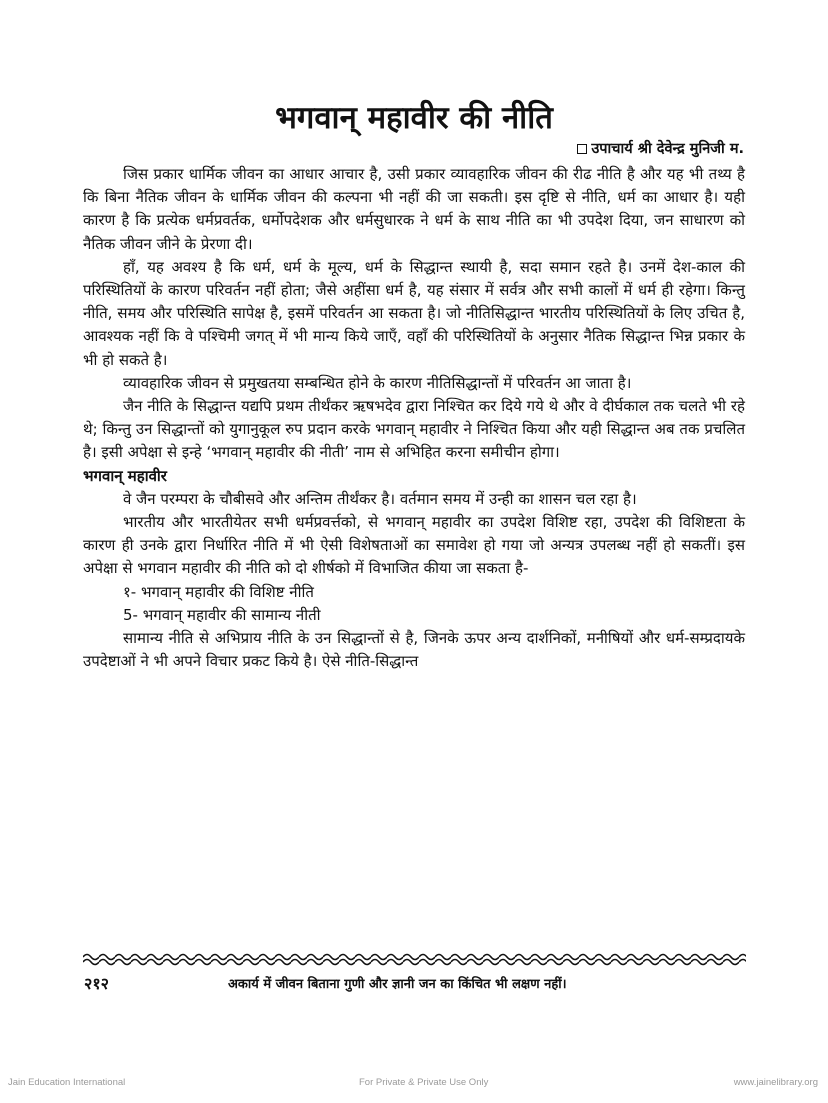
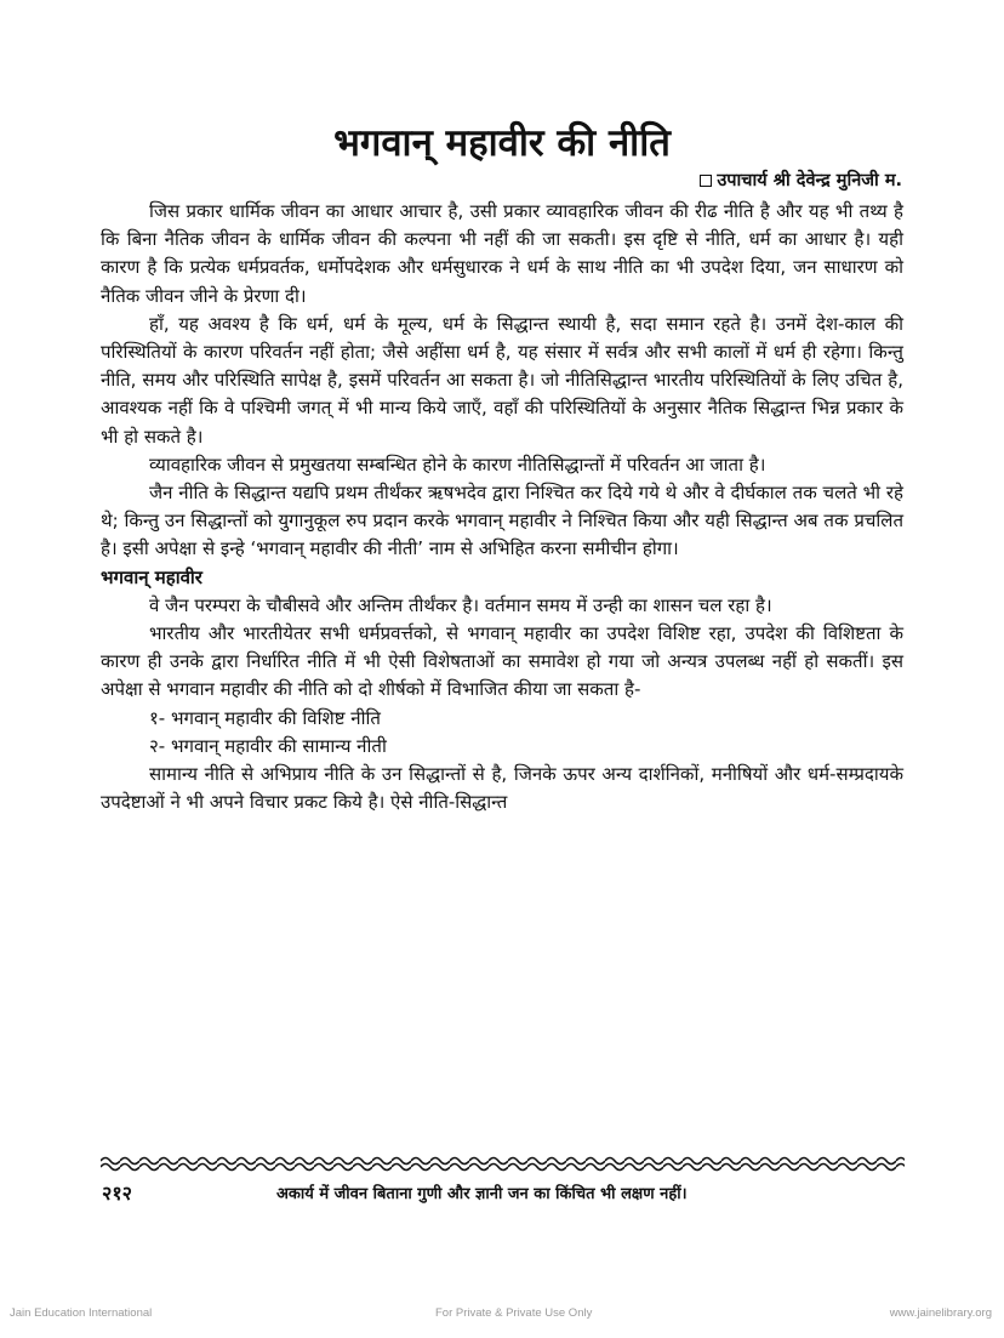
  भगवान् महावीर की नीति
  उपाचार्य श्री देवेन्द्र मुनिजी म.
  जिस प्रकार धार्मिक जीवन का आधार आचार है, उसी प्रकार व्यावहारिक जीवन की रीढ नीति है और यह भी तथ्य है कि बिना नैतिक जीवन के धार्मिक जीवन की कल्पना भी नहीं की जा सकती। इस दृष्टि से नीति, धर्म का आधार है। यही कारण है कि प्रत्येक धर्मप्रवर्तक, धर्मोपदेशक और धर्मसुधारक ने धर्म के साथ नीति का भी उपदेश दिया, जन साधारण को नैतिक जीवन जीने के प्रेरणा दी।
  हाँ, यह अवश्य है कि धर्म, धर्म के मूल्य, धर्म के सिद्धान्त स्थायी है, सदा समान रहते है। उनमें देश-काल की परिस्थितियों के कारण परिवर्तन नहीं होता; जैसे अहींसा धर्म है, यह संसार में सर्वत्र और सभी कालों में धर्म ही रहेगा। किन्तु नीति, समय और परिस्थिति सापेक्ष है, इसमें परिवर्तन आ सकता है। जो नीतिसिद्धान्त भारतीय परिस्थितियों के लिए उचित है, आवश्यक नहीं कि वे पश्चिमी जगत् में भी मान्य किये जाएँ, वहाँ की परिस्थितियों के अनुसार नैतिक सिद्धान्त भिन्न प्रकार के भी हो सकते है।
  व्यावहारिक जीवन से प्रमुखतया सम्बन्धित होने के कारण नीतिसिद्धान्तों में परिवर्तन आ जाता है।
  जैन नीति के सिद्धान्त यद्यपि प्रथम तीर्थंकर ऋषभदेव द्वारा निश्चित कर दिये गये थे और वे दीर्घकाल तक चलते भी रहे थे; किन्तु उन सिद्धान्तों को युगानुकूल रुप प्रदान करके भगवान् महावीर ने निश्चित किया और यही सिद्धान्त अब तक प्रचलित है। इसी अपेक्षा से इन्हे ‘भगवान् महावीर की नीती’ नाम से अभिहित करना समीचीन होगा।
  भगवान् महावीर
  वे जैन परम्परा के चौबीसवे और अन्तिम तीर्थंकर है। वर्तमान समय में उन्ही का शासन चल रहा है।
  भारतीय और भारतीयेतर सभी धर्मप्रवर्त्तको, से भगवान् महावीर का उपदेश विशिष्ट रहा, उपदेश की विशिष्टता के कारण ही उनके द्वारा निर्धारित नीति में भी ऐसी विशेषताओं का समावेश हो गया जो अन्यत्र उपलब्ध नहीं हो सकतीं। इस अपेक्षा से भगवान महावीर की नीति को दो शीर्षको में विभाजित कीया जा सकता है-
  १- भगवान् महावीर की विशिष्ट नीति
- 5- भगवान् महावीर की सामान्य नीती
+ २- भगवान् महावीर की सामान्य नीती
  सामान्य नीति से अभिप्राय नीति के उन सिद्धान्तों से है, जिनके ऊपर अन्य दार्शनिकों, मनीषियों और धर्म-सम्प्रदायके उपदेष्टाओं ने भी अपने विचार प्रकट किये है। ऐसे नीति-सिद्धान्त
  २१२
  अकार्य में जीवन बिताना गुणी और ज्ञानी जन का किंचित भी लक्षण नहीं।
  Jain Education International
  For Private & Private Use Only
  www.jainelibrary.org
